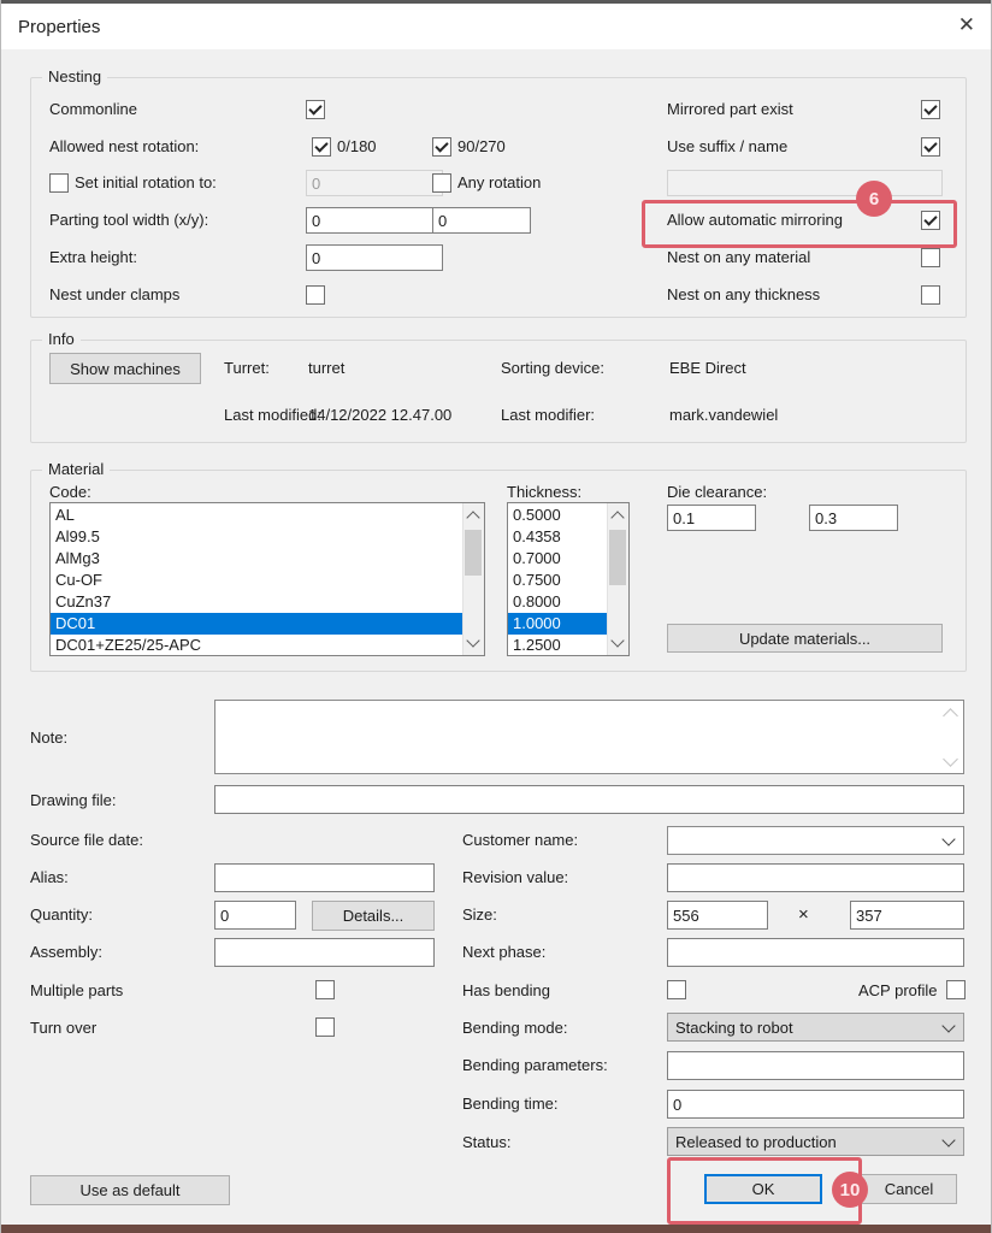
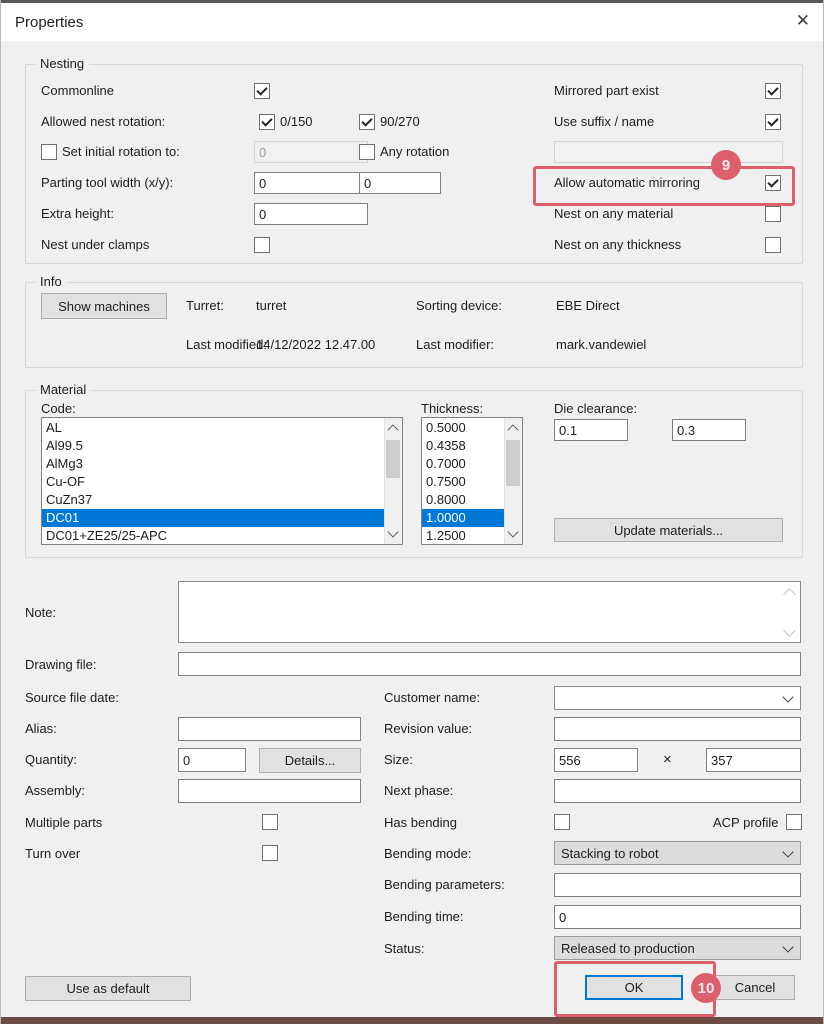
  Properties
  ✕
  Nesting
  Commonline
  Mirrored part exist
  Allowed nest rotation:
- 0/180
+ 0/150
  90/270
  Use suffix / name
  Set initial rotation to:
  0
  Any rotation
  Parting tool width (x/y):
  0
  0
  Allow automatic mirroring
- 6
+ 9
  Extra height:
  0
  Nest on any material
  Nest under clamps
  Nest on any thickness
  Info
  Show machines
  Turret:
  turret
  Sorting device:
  EBE Direct
  Last modified:
  14/12/2022 12.47.00
  Last modifier:
  mark.vandewiel
  Material
  Code:
  AL
  Al99.5
  AlMg3
  Cu-OF
  CuZn37
  DC01
  DC01+ZE25/25-APC
  Thickness:
  0.5000
  0.4358
  0.7000
  0.7500
  0.8000
  1.0000
  1.2500
  Die clearance:
  0.1
  0.3
  Update materials...
  Note:
  Drawing file:
  Source file date:
  Customer name:
  Alias:
  Revision value:
  Quantity:
  0
  Details...
  Size:
  556
  ×
  357
  Assembly:
  Next phase:
  Multiple parts
  Has bending
  ACP profile
  Turn over
  Bending mode:
  Stacking to robot
  Bending parameters:
  Bending time:
  0
  Status:
  Released to production
  Use as default
  OK
  Cancel
  10
